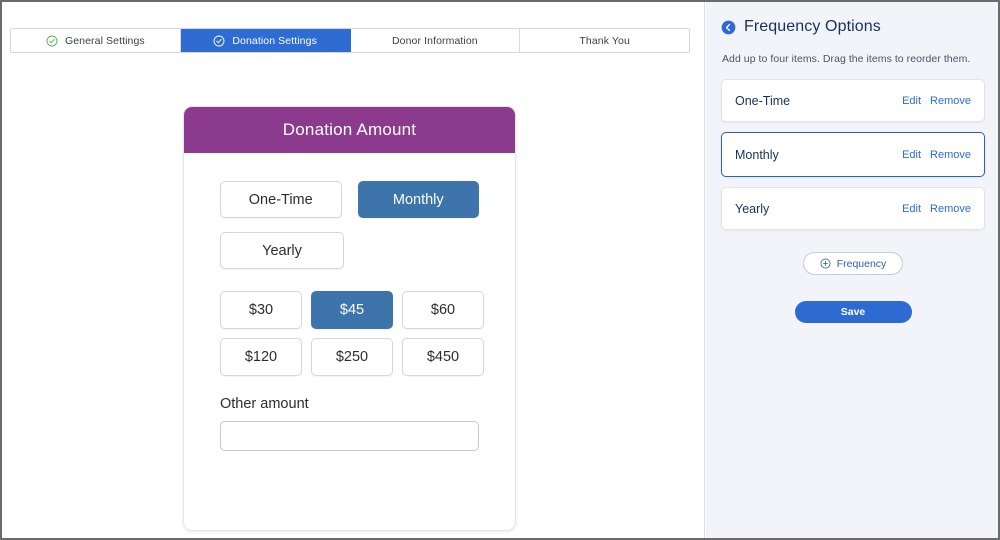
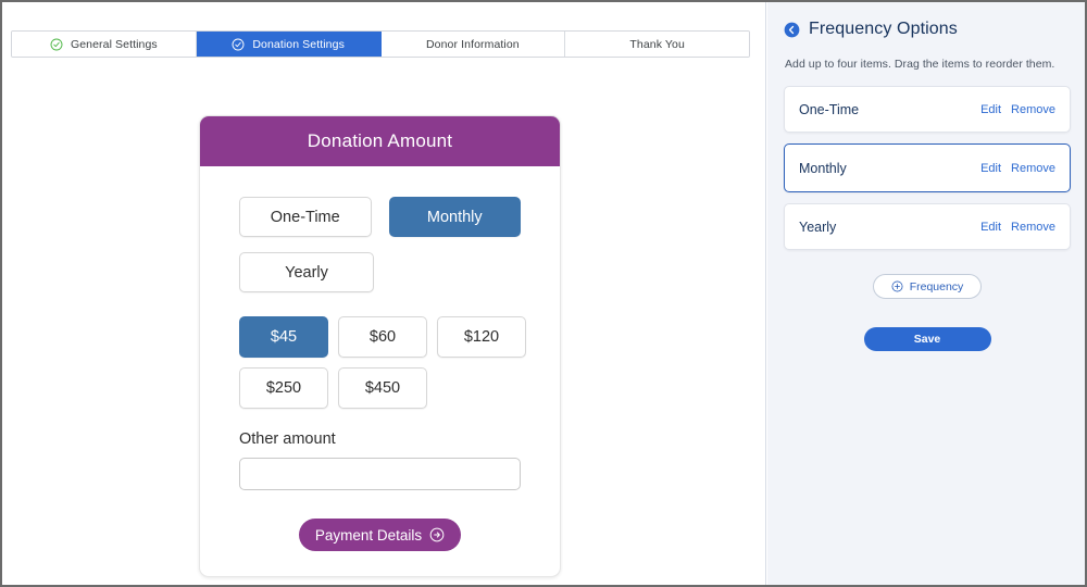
  General Settings
  Donation Settings
  Donor Information
  Thank You
  Donation Amount
  One-Time
  Monthly
  Yearly
- $30
  $45
  $60
  $120
  $250
  $450
  Other amount
+ Payment Details
  Frequency Options
  Add up to four items. Drag the items to reorder them.
  One-Time
  Edit
  Remove
  Monthly
  Edit
  Remove
  Yearly
  Edit
  Remove
  Frequency
  Save
